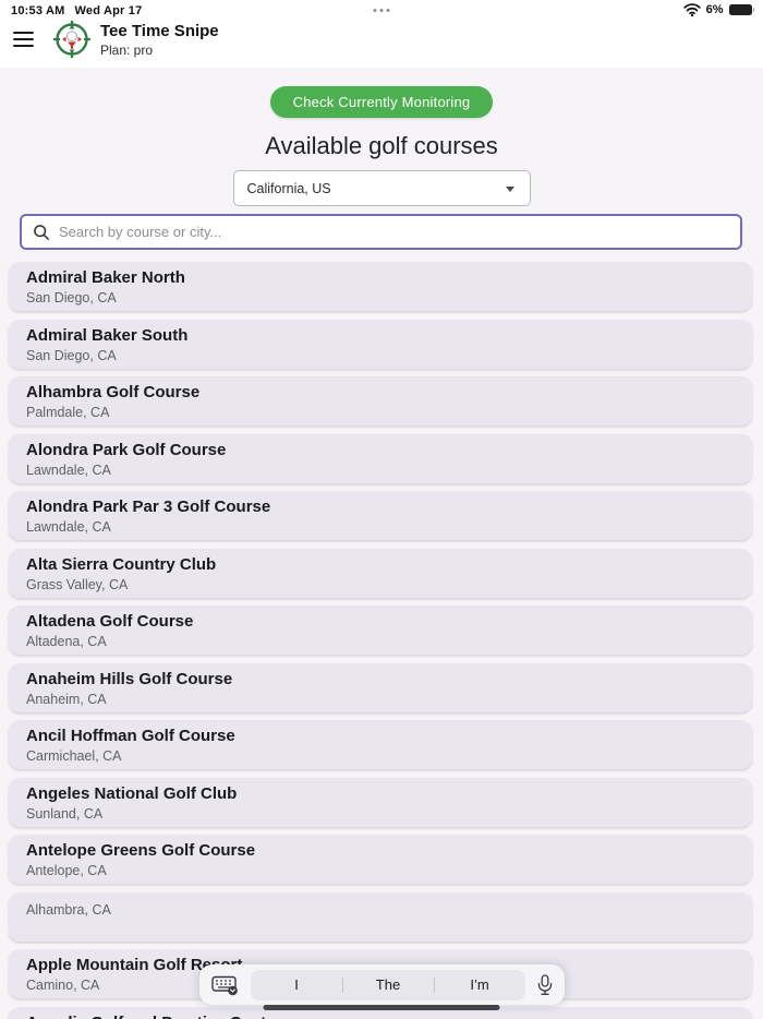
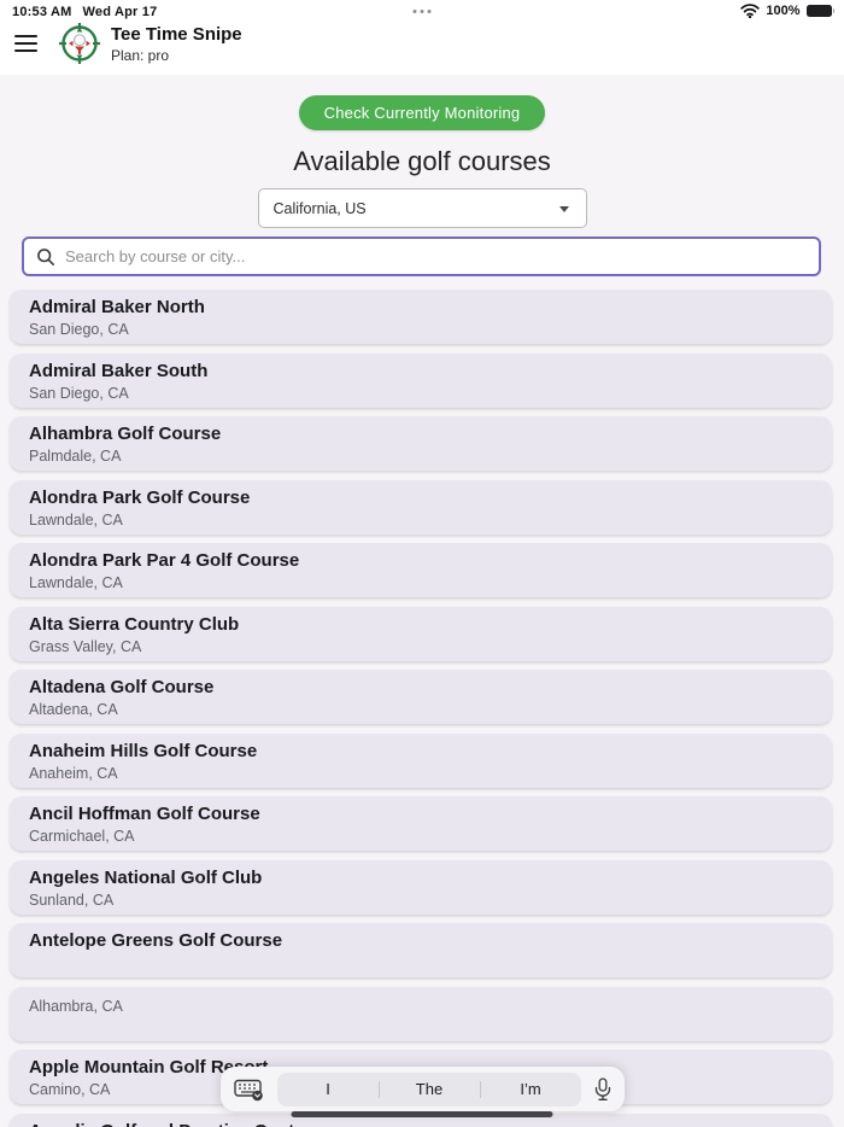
  10:53 AM Wed Apr 17
- 6%
+ 100%
  Tee Time Snipe
  Plan: pro
  Check Currently Monitoring
  Available golf courses
  California, US
  Search by course or city...
  Admiral Baker North
  San Diego, CA
  Admiral Baker South
  San Diego, CA
  Alhambra Golf Course
  Palmdale, CA
  Alondra Park Golf Course
  Lawndale, CA
- Alondra Park Par 3 Golf Course
+ Alondra Park Par 4 Golf Course
  Lawndale, CA
  Alta Sierra Country Club
  Grass Valley, CA
  Altadena Golf Course
  Altadena, CA
  Anaheim Hills Golf Course
  Anaheim, CA
  Ancil Hoffman Golf Course
  Carmichael, CA
  Angeles National Golf Club
  Sunland, CA
  Antelope Greens Golf Course
- Antelope, CA
  Alhambra, CA
  Apple Mountain Golf R
  Camino, CA
  I
  The
  I’m
